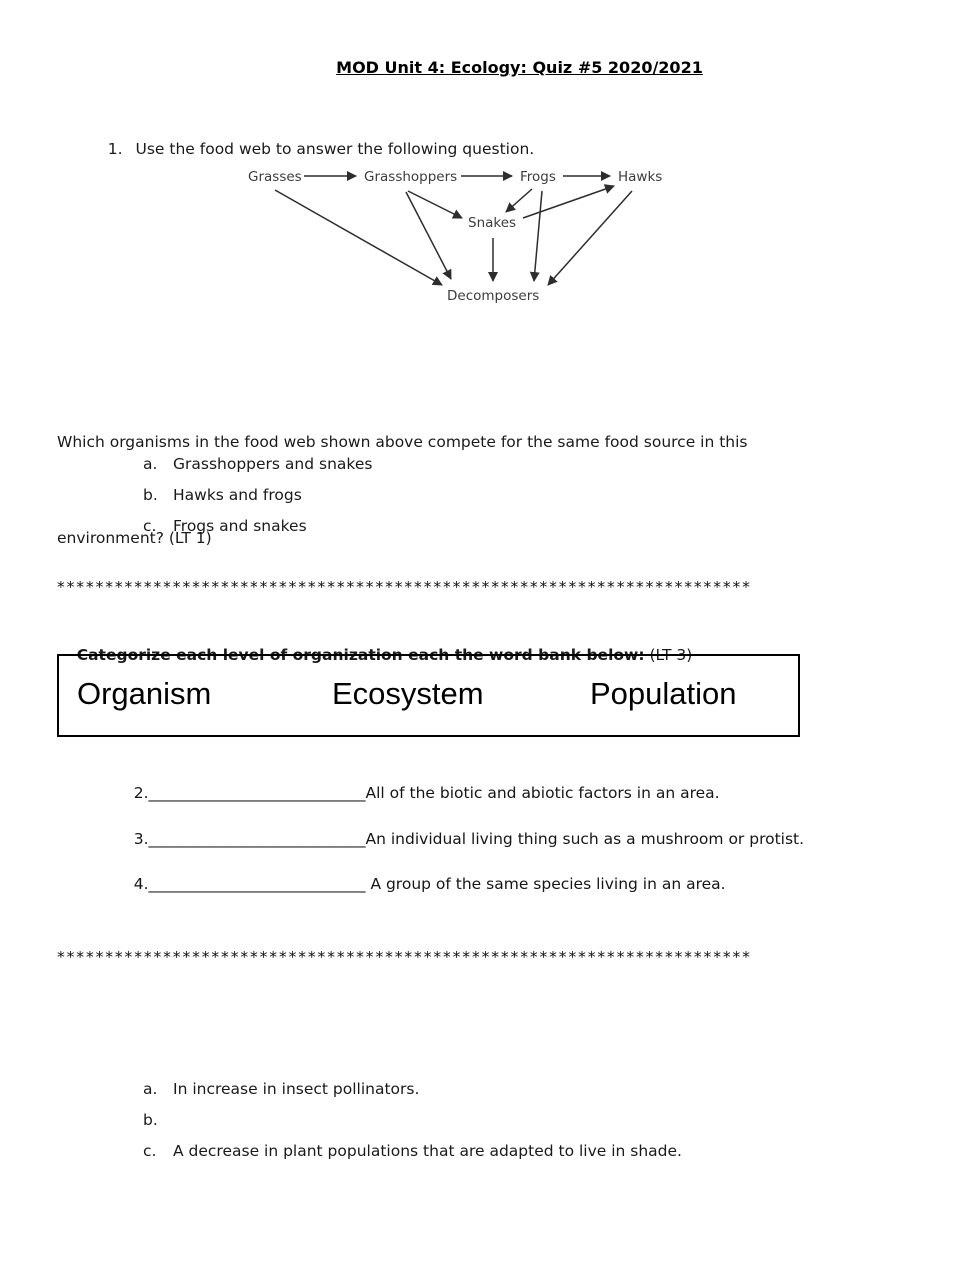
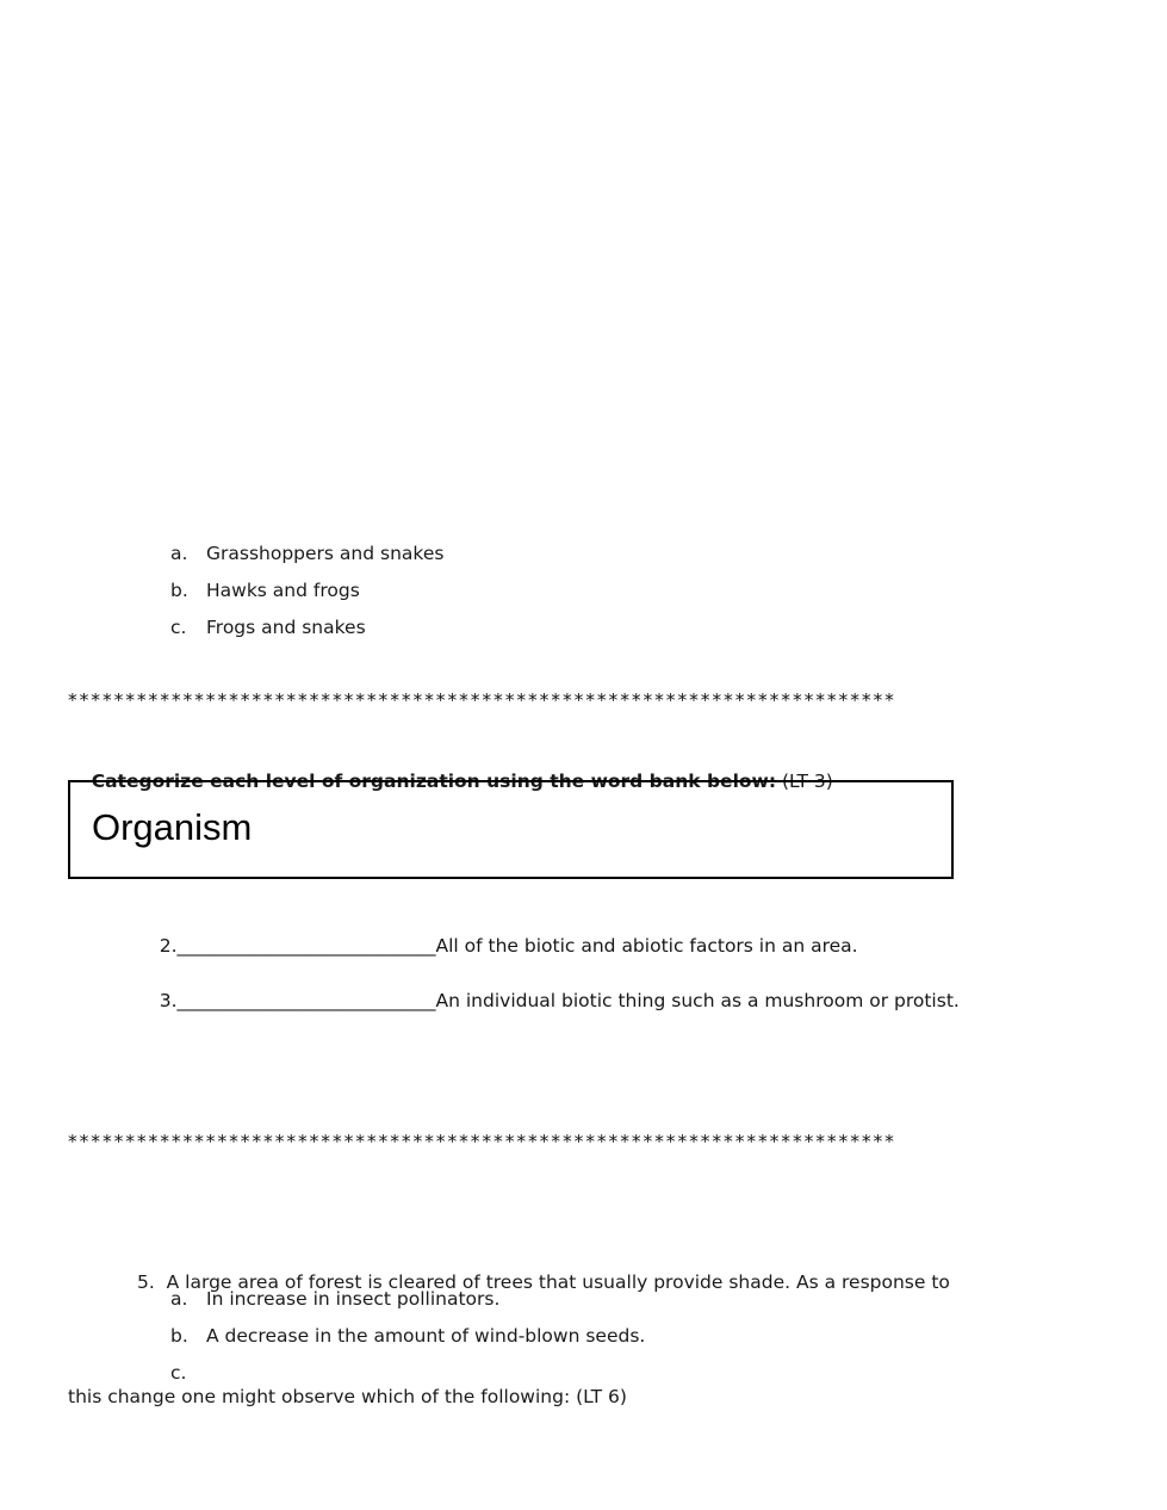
- MOD Unit 4: Ecology: Quiz #5 2020/2021
- 1. Use the food web to answer the following question.
- Grasses
- Grasshoppers
- Frogs
- Hawks
- Snakes
- Decomposers
- Which organisms in the food web shown above compete for the same food source in this
- environment? (LT 1)
  a.
  Grasshoppers and snakes
  b.
  Hawks and frogs
  c.
  Frogs and snakes
  ************************************************************************
- Categorize each level of organization each the word bank below: (LT 3)
+ Categorize each level of organization using the word bank below: (LT 3)
  Organism
- Ecosystem
- Population
  2.____________________________All of the biotic and abiotic factors in an area.
- 3.____________________________An individual living thing such as a mushroom or protist.
+ 3.____________________________An individual biotic thing such as a mushroom or protist.
- 4.____________________________ A group of the same species living in an area.
  ************************************************************************
+ 5. A large area of forest is cleared of trees that usually provide shade. As a response to
+ this change one might observe which of the following: (LT 6)
  a.
  In increase in insect pollinators.
  b.
+ A decrease in the amount of wind-blown seeds.
  c.
- A decrease in plant populations that are adapted to live in shade.
